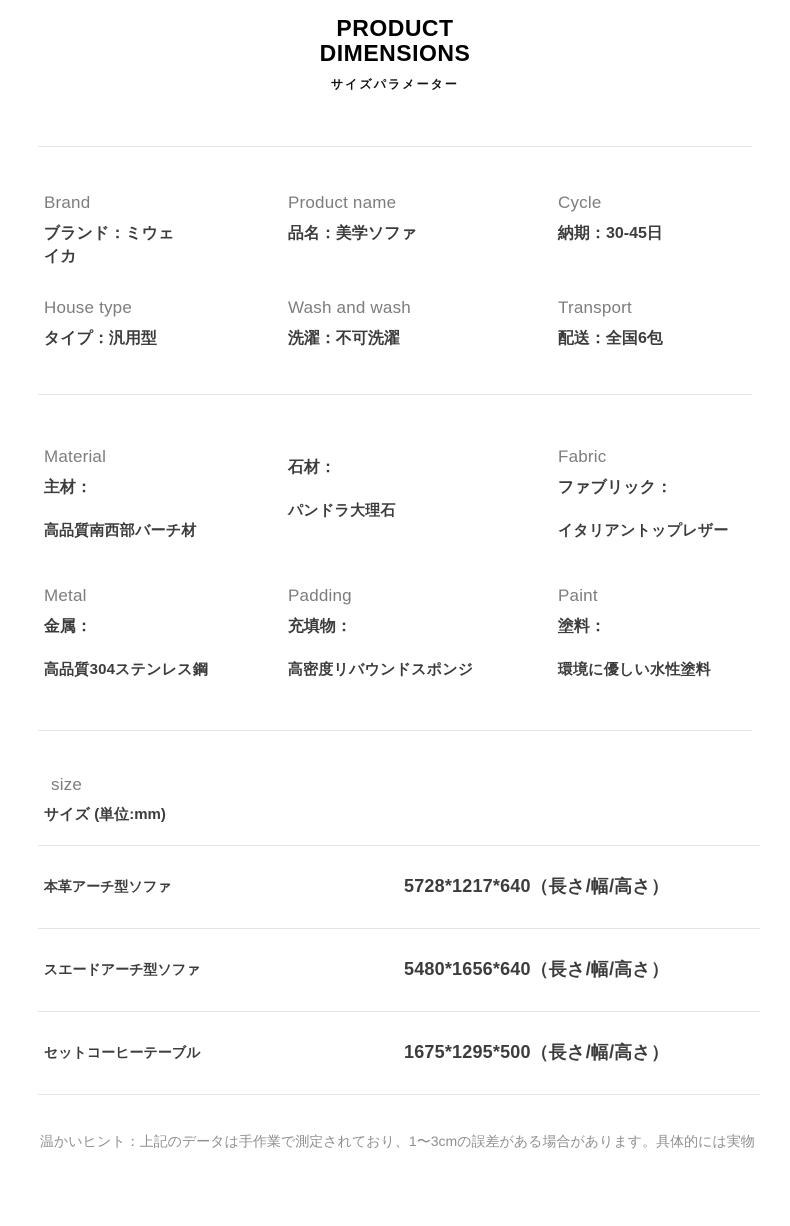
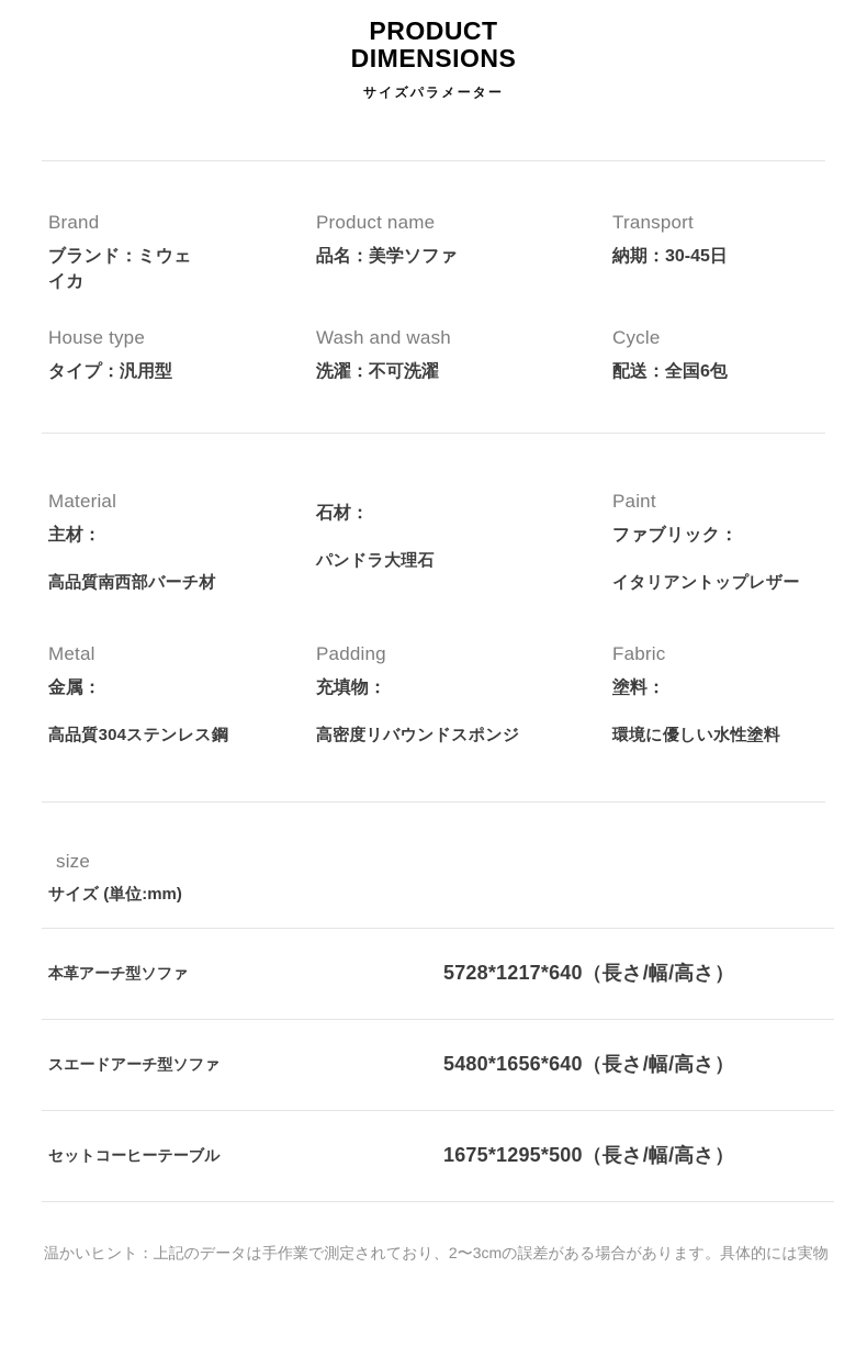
  PRODUCT
  DIMENSIONS
  サイズパラメーター
  Brand
  ブランド：ミウェイカ
  Product name
  品名：美学ソファ
- Cycle
+ Transport
  納期：30-45日
  House type
  タイプ：汎用型
  Wash and wash
  洗濯：不可洗濯
- Transport
+ Cycle
  配送：全国6包
  Material
  主材：
  高品質南西部バーチ材
  石材：
  パンドラ大理石
- Fabric
+ Paint
  ファブリック：
  イタリアントップレザー
  Metal
  金属：
  高品質304ステンレス鋼
  Padding
  充填物：
  高密度リバウンドスポンジ
- Paint
+ Fabric
  塗料：
  環境に優しい水性塗料
  size
  サイズ (単位:mm)
  本革アーチ型ソファ
  5728*1217*640（長さ/幅/高さ）
  スエードアーチ型ソファ
  5480*1656*640（長さ/幅/高さ）
  セットコーヒーテーブル
  1675*1295*500（長さ/幅/高さ）
- 温かいヒント：上記のデータは手作業で測定されており、1〜3cmの誤差がある場合があります。具体的には実物
+ 温かいヒント：上記のデータは手作業で測定されており、2〜3cmの誤差がある場合があります。具体的には実物
